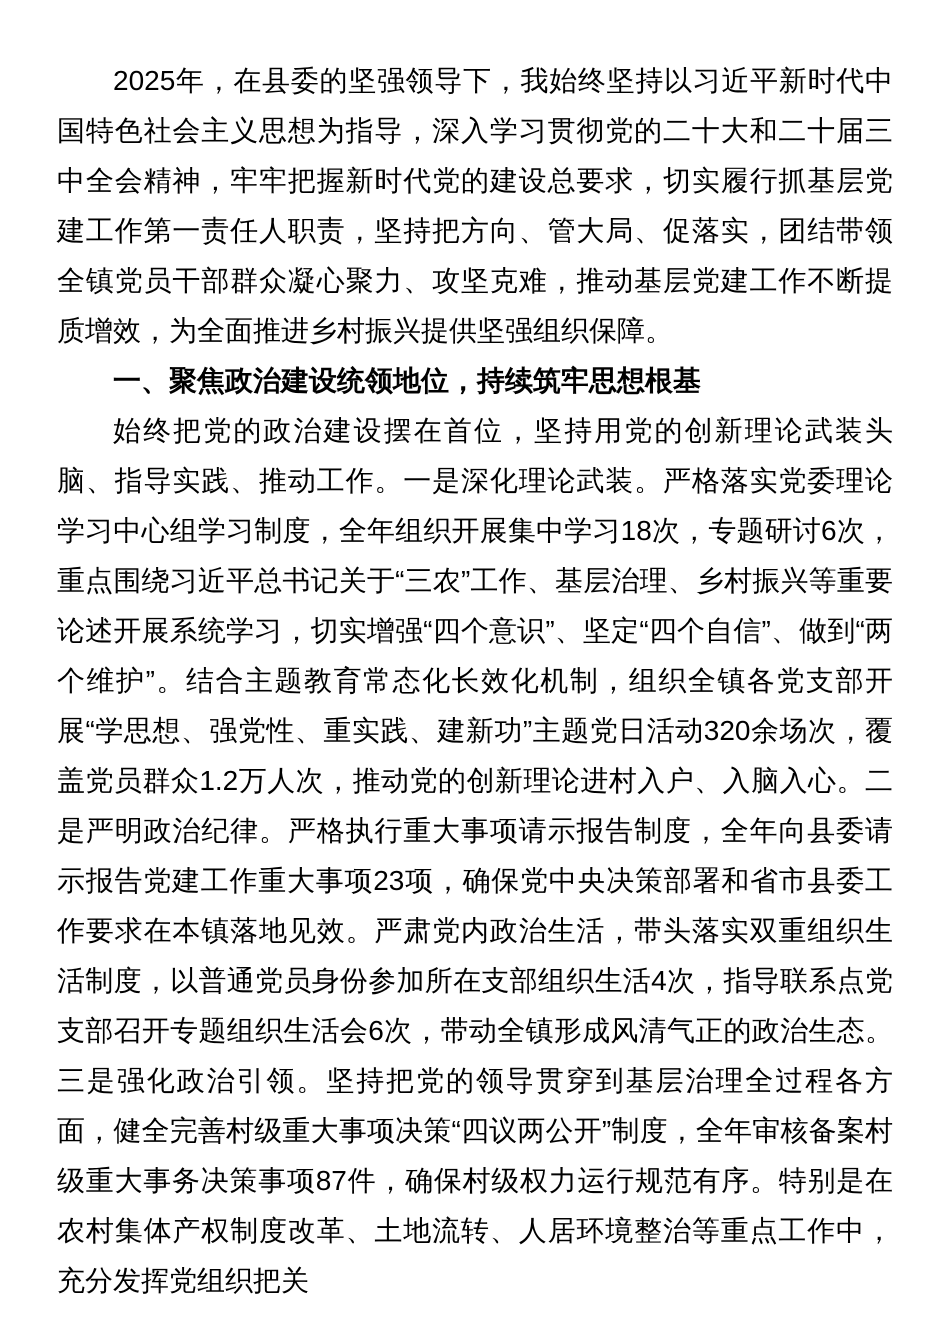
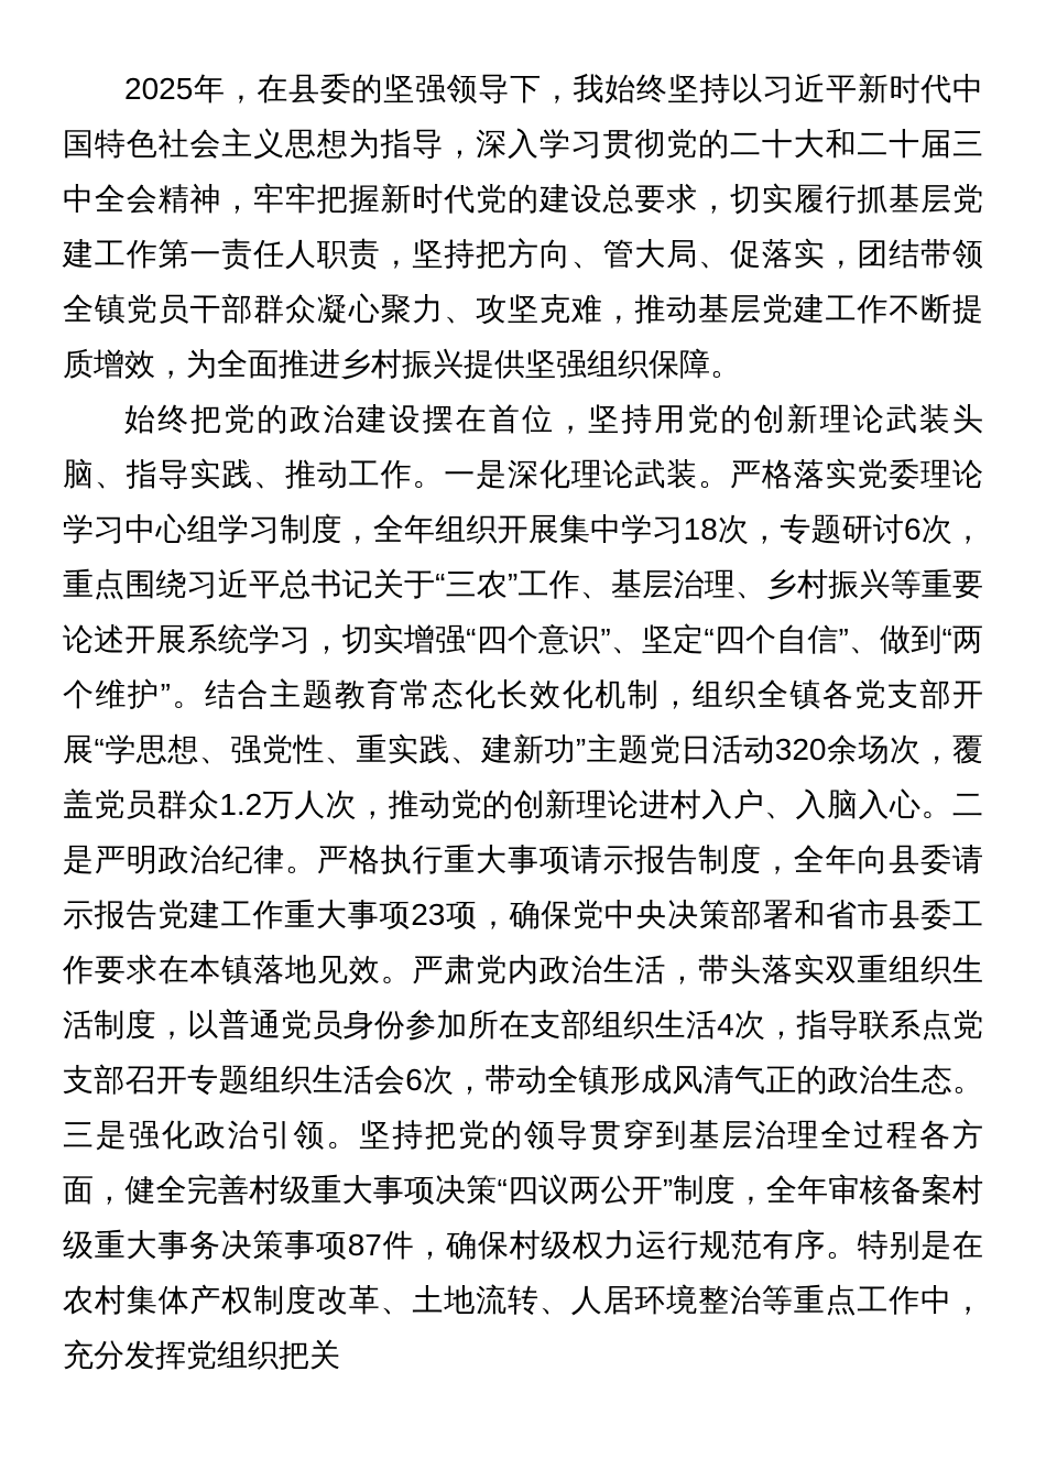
  2025年，在县委的坚强领导下，我始终坚持以习近平新时代中国特色社会主义思想为指导，深入学习贯彻党的二十大和二十届三中全会精神，牢牢把握新时代党的建设总要求，切实履行抓基层党建工作第一责任人职责，坚持把方向、管大局、促落实，团结带领全镇党员干部群众凝心聚力、攻坚克难，推动基层党建工作不断提质增效，为全面推进乡村振兴提供坚强组织保障。
- 一、聚焦政治建设统领地位，持续筑牢思想根基
  始终把党的政治建设摆在首位，坚持用党的创新理论武装头脑、指导实践、推动工作。一是深化理论武装。严格落实党委理论学习中心组学习制度，全年组织开展集中学习18次，专题研讨6次，重点围绕习近平总书记关于“三农”工作、基层治理、乡村振兴等重要论述开展系统学习，切实增强“四个意识”、坚定“四个自信”、做到“两个维护”。结合主题教育常态化长效化机制，组织全镇各党支部开展“学思想、强党性、重实践、建新功”主题党日活动320余场次，覆盖党员群众1.2万人次，推动党的创新理论进村入户、入脑入心。二是严明政治纪律。严格执行重大事项请示报告制度，全年向县委请示报告党建工作重大事项23项，确保党中央决策部署和省市县委工作要求在本镇落地见效。严肃党内政治生活，带头落实双重组织生活制度，以普通党员身份参加所在支部组织生活4次，指导联系点党支部召开专题组织生活会6次，带动全镇形成风清气正的政治生态。三是强化政治引领。坚持把党的领导贯穿到基层治理全过程各方面，健全完善村级重大事项决策“四议两公开”制度，全年审核备案村级重大事务决策事项87件，确保村级权力运行规范有序。特别是在农村集体产权制度改革、土地流转、人居环境整治等重点工作中，充分发挥党组织把关
